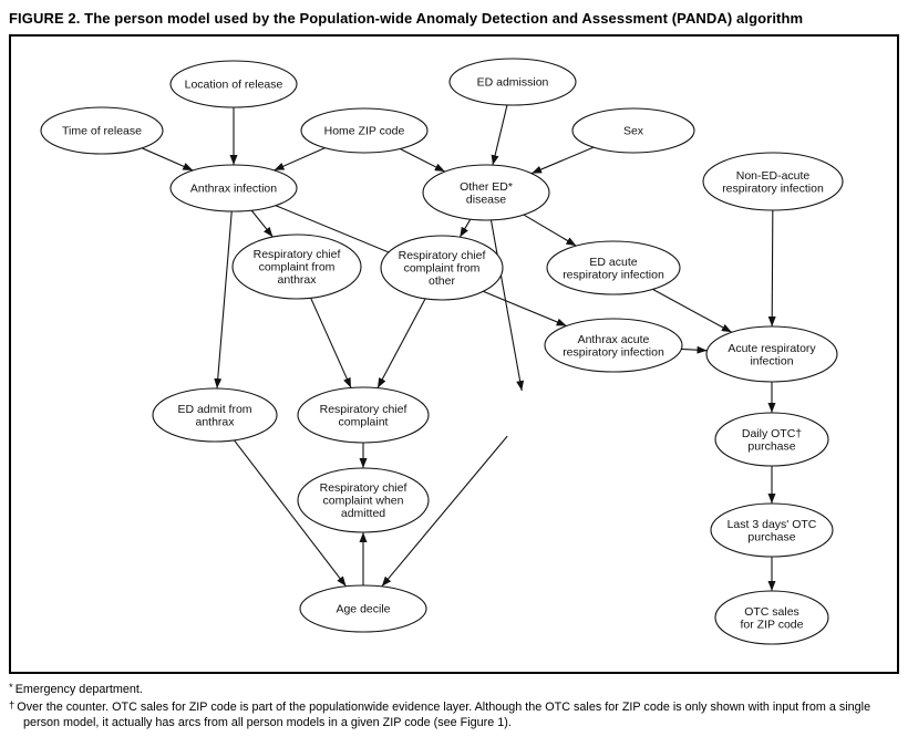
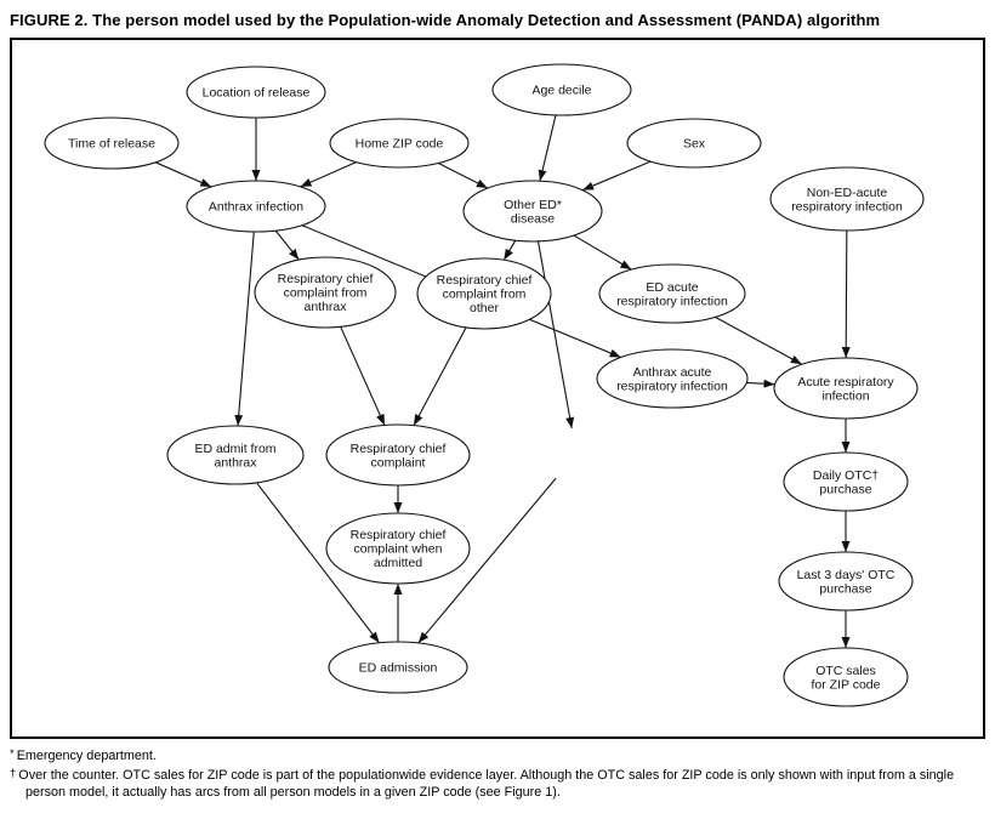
  FIGURE 2. The person model used by the Population-wide Anomaly Detection and Assessment (PANDA) algorithm
  Location of release
  Time of release
  Home ZIP code
- ED admission
+ Age decile
  Sex
  Anthrax infection
  Other ED* disease
  Non-ED-acute respiratory infection
  Respiratory chief complaint from anthrax
  Respiratory chief complaint from other
  ED acute respiratory infection
  Anthrax acute respiratory infection
  Acute respiratory infection
  ED admit from anthrax
  Respiratory chief complaint
  Daily OTC† purchase
  Respiratory chief complaint when admitted
  Last 3 days' OTC purchase
- Age decile
+ ED admission
  OTC sales for ZIP code
  * Emergency department.
  † Over the counter. OTC sales for ZIP code is part of the populationwide evidence layer. Although the OTC sales for ZIP code is only shown with input from a single person model, it actually has arcs from all person models in a given ZIP code (see Figure 1).
